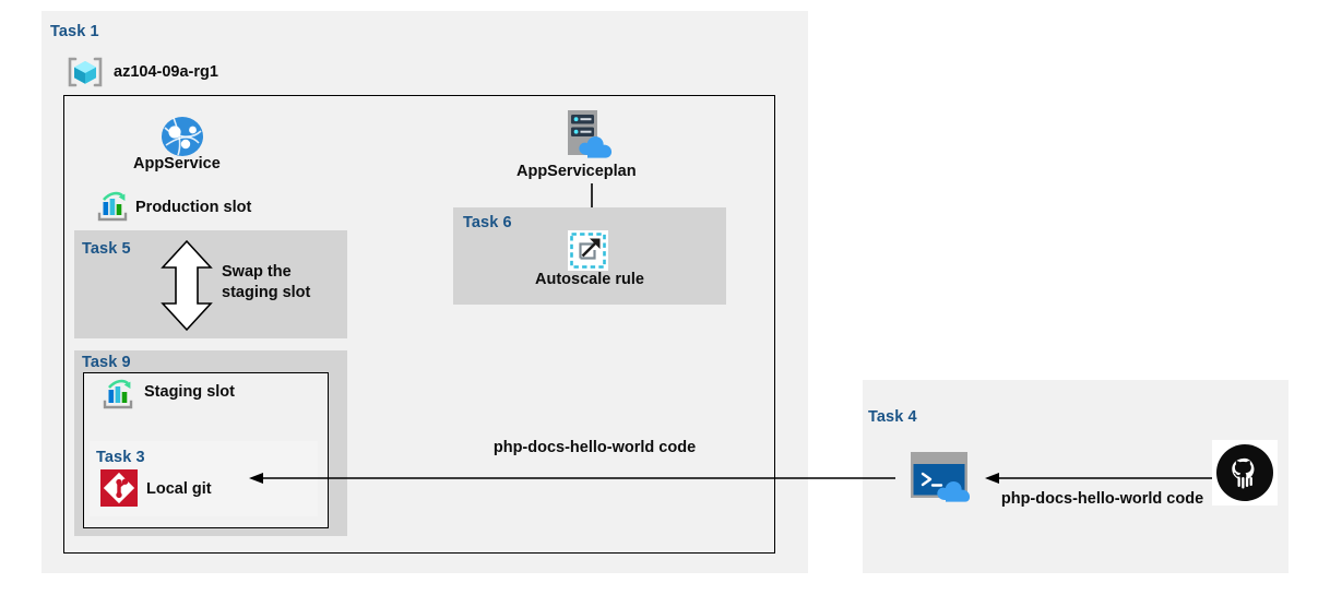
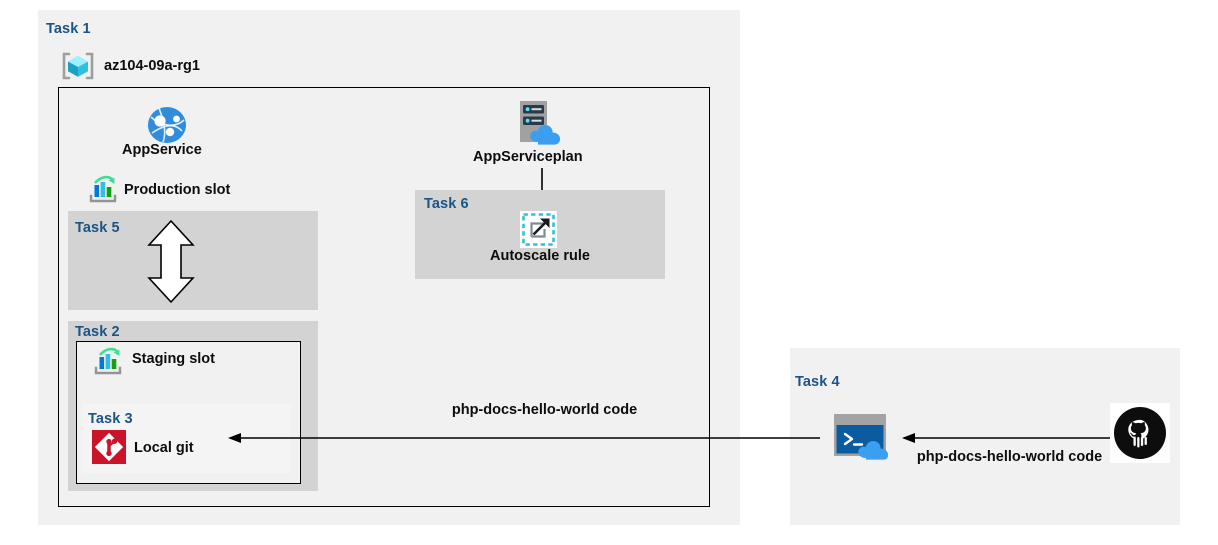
  Task 1
  az104-09a-rg1
  AppService
  Production slot
  Task 5
- Swap the staging slot
- Task 9
+ Task 2
  Staging slot
  Task 3
  Local git
  AppServiceplan
  Task 6
  Autoscale rule
  php-docs-hello-world code
  Task 4
  php-docs-hello-world code
